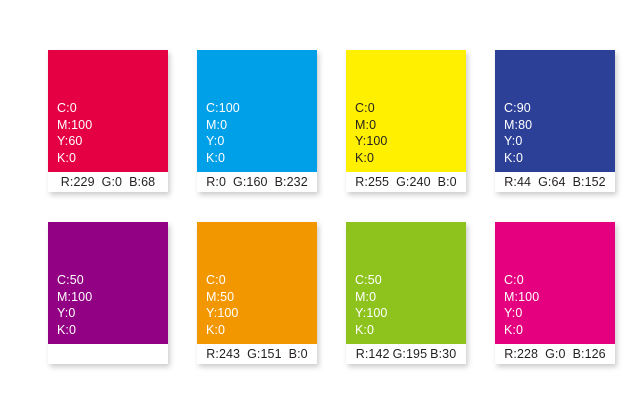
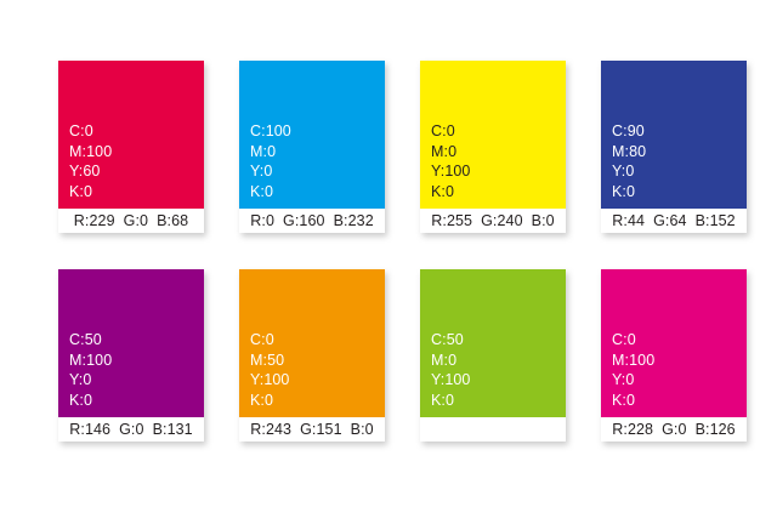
  C:0
  M:100
  Y:60
  K:0
  R:229 G:0 B:68
  C:100
  M:0
  Y:0
  K:0
  R:0 G:160 B:232
  C:0
  M:0
  Y:100
  K:0
  R:255 G:240 B:0
  C:90
  M:80
  Y:0
  K:0
  R:44 G:64 B:152
  C:50
  M:100
  Y:0
  K:0
+ R:146 G:0 B:131
  C:0
  M:50
  Y:100
  K:0
  R:243 G:151 B:0
  C:50
  M:0
  Y:100
  K:0
- R:142 G:195 B:30
  C:0
  M:100
  Y:0
  K:0
  R:228 G:0 B:126
